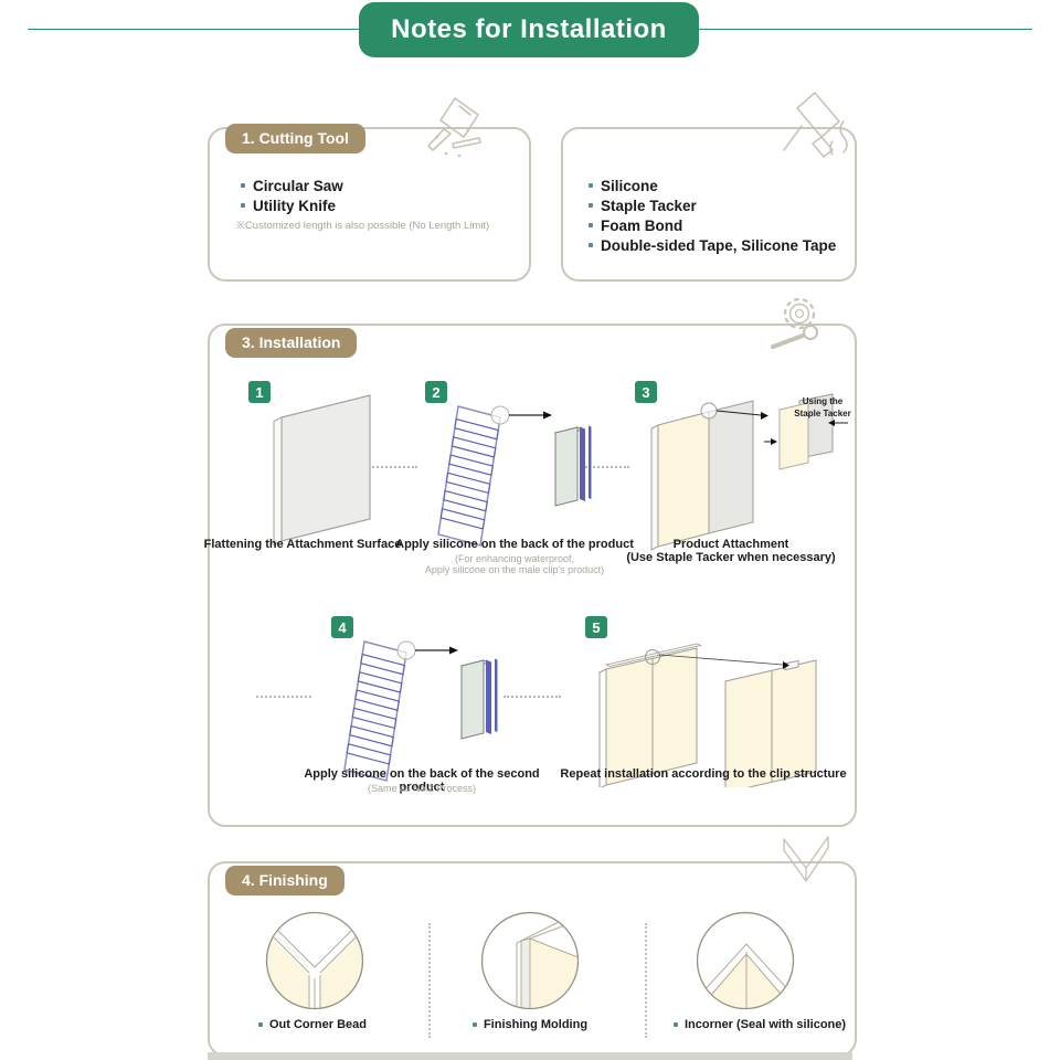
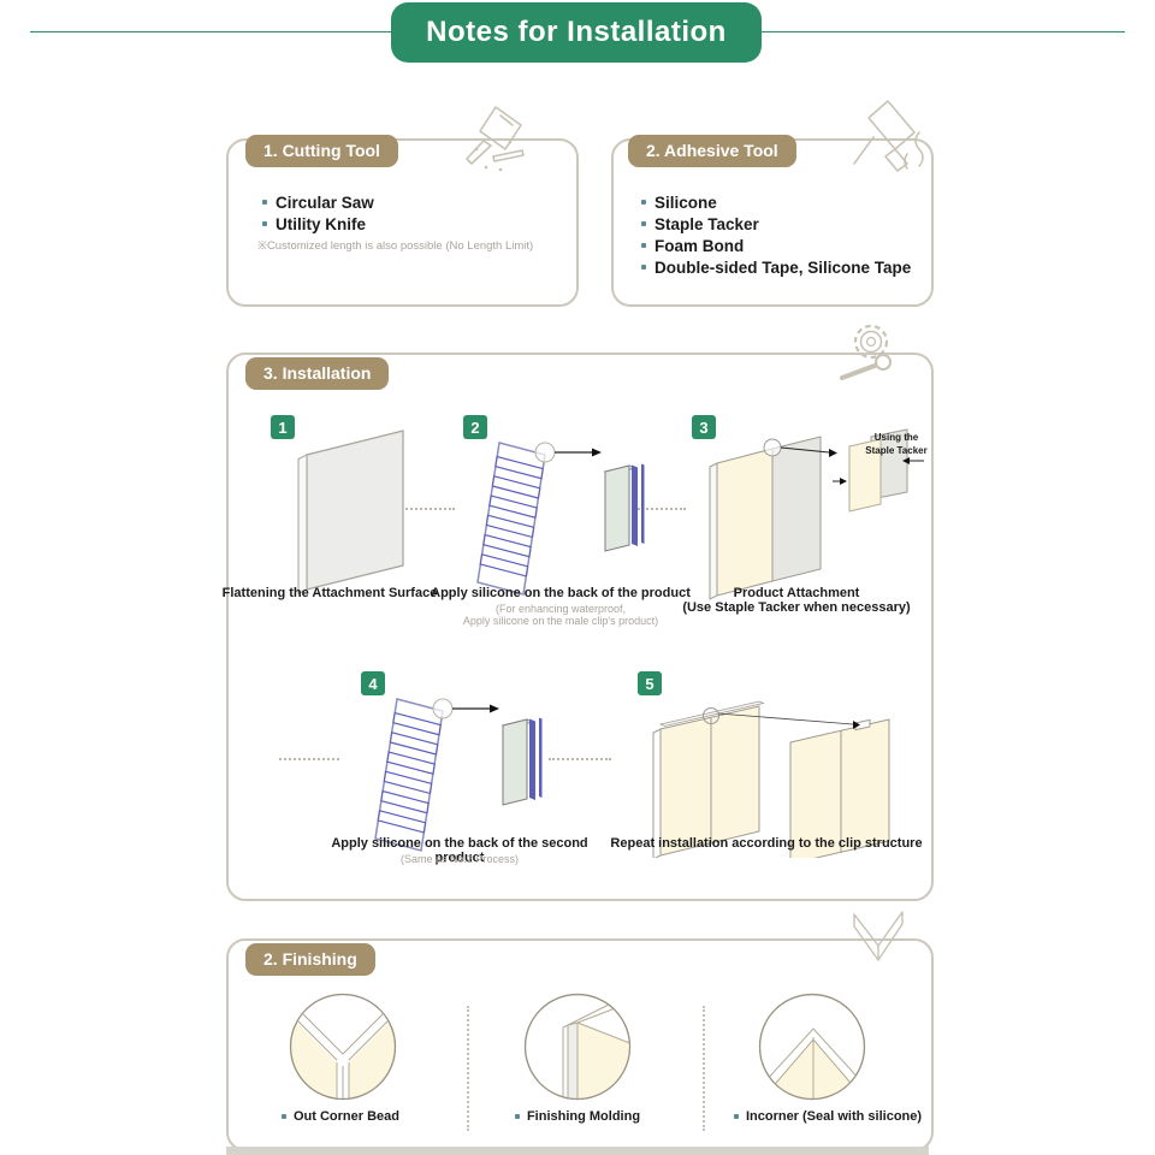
  Notes for Installation
  1. Cutting Tool
  Circular Saw
  Utility Knife
  ※Customized length is also possible (No Length Limit)
+ 2. Adhesive Tool
  Silicone
  Staple Tacker
  Foam Bond
  Double-sided Tape, Silicone Tape
  3. Installation
  1
  Flattening the Attachment Surface
  2
  Apply silicone on the back of the product
  (For enhancing waterproof,
  Apply silicone on the male clip's product)
  3
  Using the
  Staple Tacker
  Product Attachment
  (Use Staple Tacker when necessary)
  4
  Apply silicone on the back of the second product
  (Same as No.2 Process)
  5
  Repeat installation according to the clip structure
- 4. Finishing
+ 2. Finishing
  Out Corner Bead
  Finishing Molding
  Incorner (Seal with silicone)
